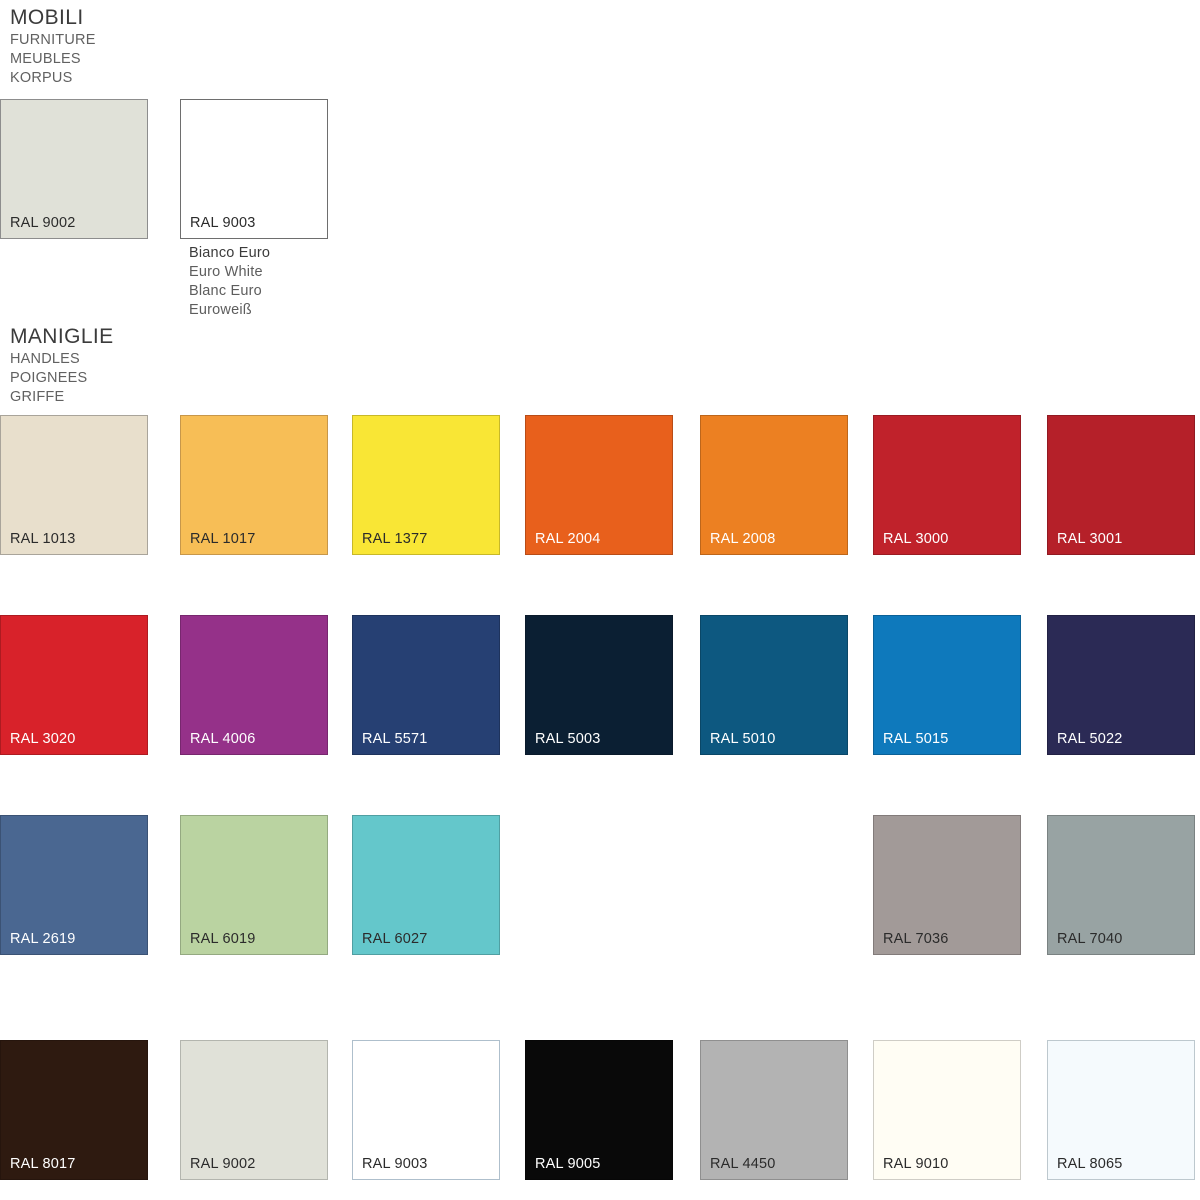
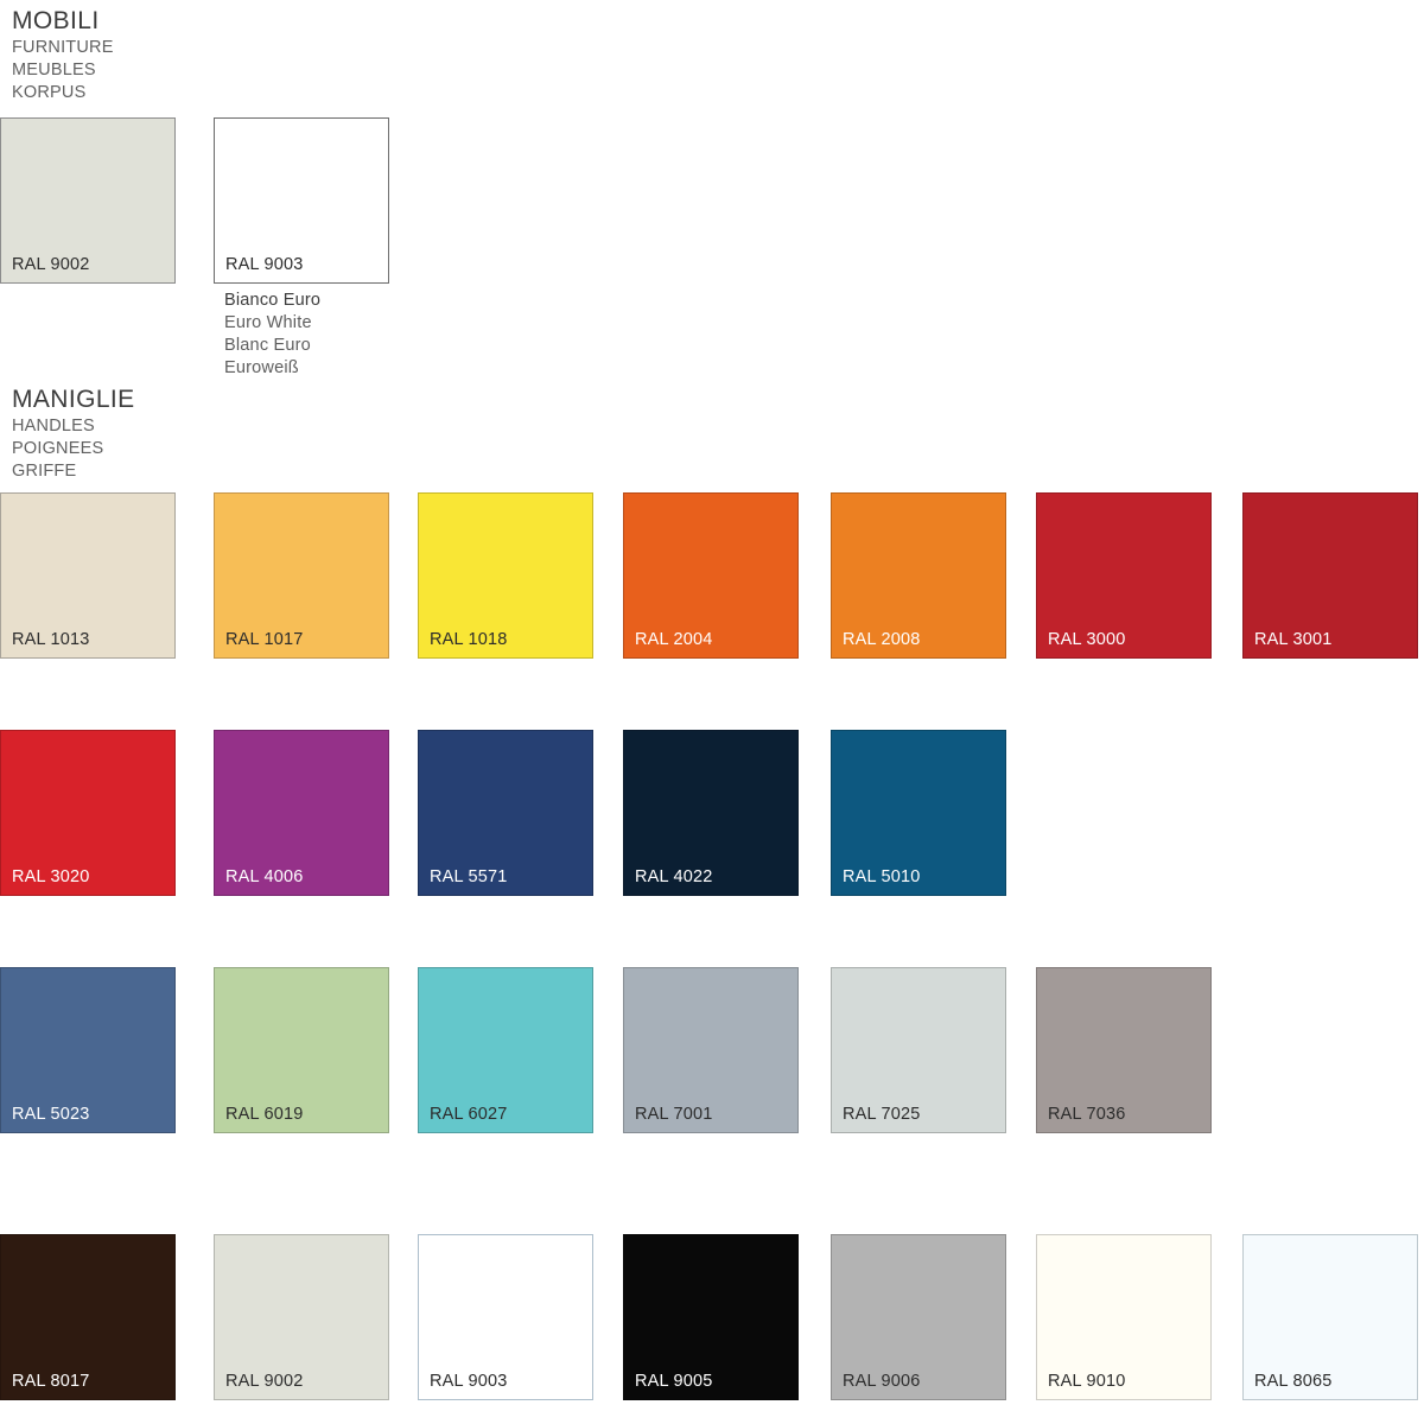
  MOBILI
  FURNITURE
  MEUBLES
  KORPUS
  RAL 9002
  RAL 9003
  Bianco Euro
  Euro White
  Blanc Euro
  Euroweiß
  MANIGLIE
  HANDLES
  POIGNEES
  GRIFFE
  RAL 1013
  RAL 1017
- RAL 1377
+ RAL 1018
  RAL 2004
  RAL 2008
  RAL 3000
  RAL 3001
  RAL 3020
  RAL 4006
  RAL 5571
- RAL 5003
+ RAL 4022
  RAL 5010
- RAL 5015
- RAL 5022
- RAL 2619
+ RAL 5023
  RAL 6019
  RAL 6027
+ RAL 7001
+ RAL 7025
  RAL 7036
- RAL 7040
  RAL 8017
  RAL 9002
  RAL 9003
  RAL 9005
- RAL 4450
+ RAL 9006
  RAL 9010
  RAL 8065
